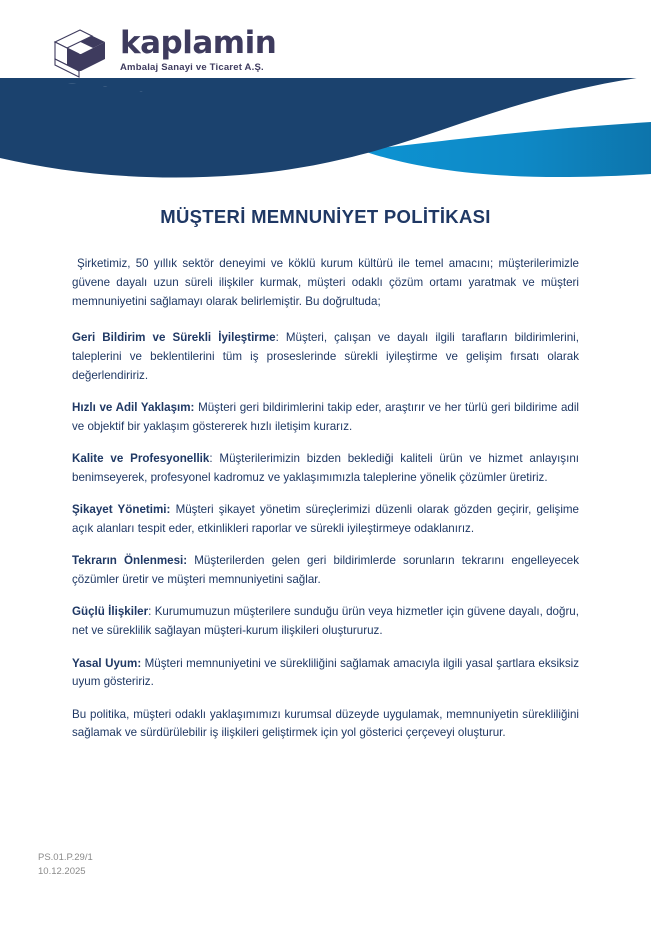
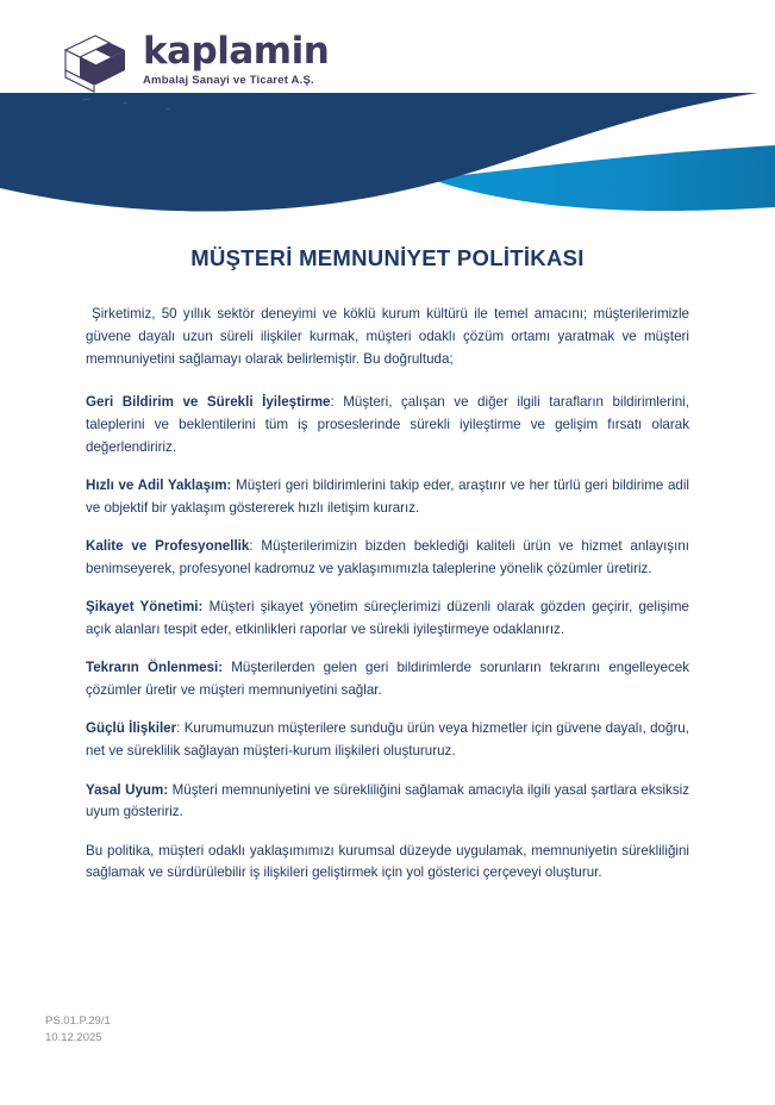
  kaplamin
  Ambalaj Sanayi ve Ticaret A.Ş.
  MÜŞTERİ MEMNUNİYET POLİTİKASI
  Şirketimiz, 50 yıllık sektör deneyimi ve köklü kurum kültürü ile temel amacını; müşterilerimizle güvene dayalı uzun süreli ilişkiler kurmak, müşteri odaklı çözüm ortamı yaratmak ve müşteri memnuniyetini sağlamayı olarak belirlemiştir. Bu doğrultuda;
- Geri Bildirim ve Sürekli İyileştirme: Müşteri, çalışan ve dayalı ilgili tarafların bildirimlerini, taleplerini ve beklentilerini tüm iş proseslerinde sürekli iyileştirme ve gelişim fırsatı olarak değerlendiririz.
+ Geri Bildirim ve Sürekli İyileştirme: Müşteri, çalışan ve diğer ilgili tarafların bildirimlerini, taleplerini ve beklentilerini tüm iş proseslerinde sürekli iyileştirme ve gelişim fırsatı olarak değerlendiririz.
  Hızlı ve Adil Yaklaşım: Müşteri geri bildirimlerini takip eder, araştırır ve her türlü geri bildirime adil ve objektif bir yaklaşım göstererek hızlı iletişim kurarız.
  Kalite ve Profesyonellik: Müşterilerimizin bizden beklediği kaliteli ürün ve hizmet anlayışını benimseyerek, profesyonel kadromuz ve yaklaşımımızla taleplerine yönelik çözümler üretiriz.
  Şikayet Yönetimi: Müşteri şikayet yönetim süreçlerimizi düzenli olarak gözden geçirir, gelişime açık alanları tespit eder, etkinlikleri raporlar ve sürekli iyileştirmeye odaklanırız.
  Tekrarın Önlenmesi: Müşterilerden gelen geri bildirimlerde sorunların tekrarını engelleyecek çözümler üretir ve müşteri memnuniyetini sağlar.
  Güçlü İlişkiler: Kurumumuzun müşterilere sunduğu ürün veya hizmetler için güvene dayalı, doğru, net ve süreklilik sağlayan müşteri-kurum ilişkileri oluştururuz.
  Yasal Uyum: Müşteri memnuniyetini ve sürekliliğini sağlamak amacıyla ilgili yasal şartlara eksiksiz uyum gösteririz.
  Bu politika, müşteri odaklı yaklaşımımızı kurumsal düzeyde uygulamak, memnuniyetin sürekliliğini sağlamak ve sürdürülebilir iş ilişkileri geliştirmek için yol gösterici çerçeveyi oluşturur.
  PS.01.P.29/1
  10.12.2025
